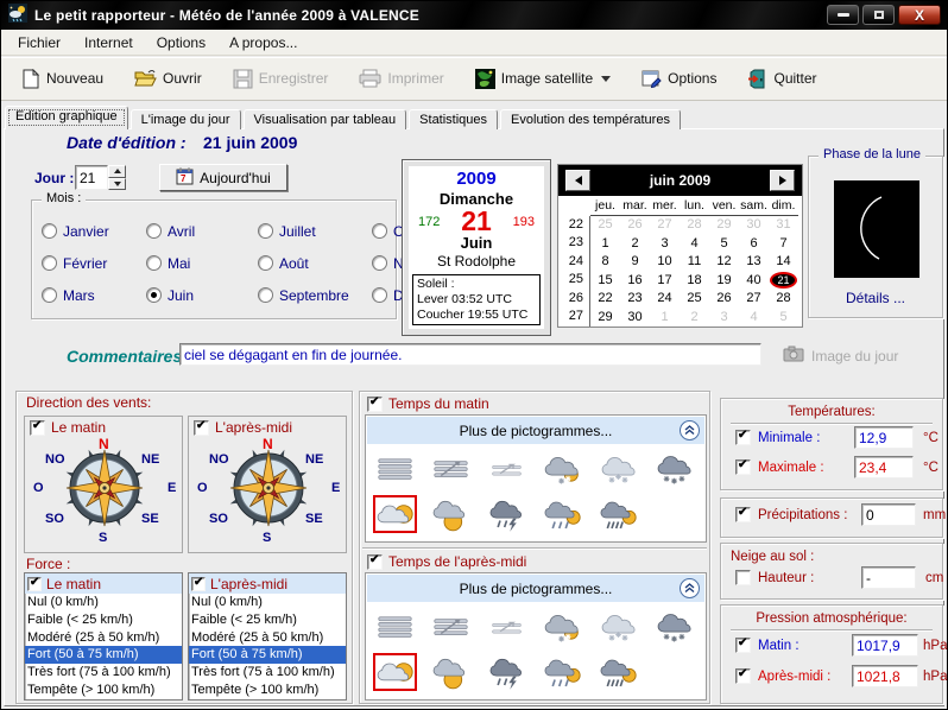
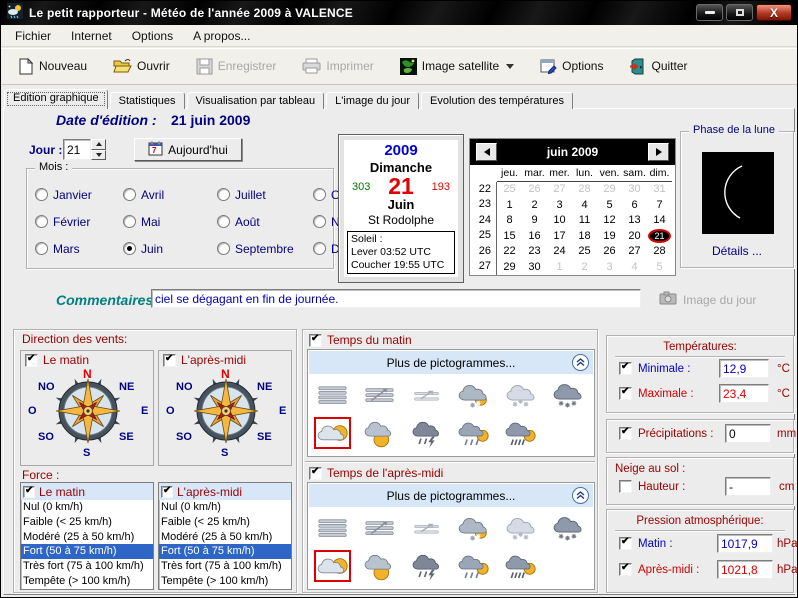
  Le petit rapporteur - Météo de l'année 2009 à VALENCE
  X
  Fichier
  Internet
  Options
  A propos...
  Nouveau
  Ouvrir
  Enregistrer
  Imprimer
  Image satellite
  Options
  Quitter
  Edition graphique
- L'image du jour
+ Statistiques
  Visualisation par tableau
- Statistiques
+ L'image du jour
  Evolution des températures
  Date d'édition :
  21 juin 2009
  Jour :
  21
  7
  Aujourd'hui
  Mois :
  Janvier
  Avril
  Juillet
  Février
  Mai
  Août
  Mars
  Juin
  Septembre
  2009
  Dimanche
- 172
+ 303
  21
  193
  Juin
  St Rodolphe
  Soleil :
  Lever 03:52 UTC
  Coucher 19:55 UTC
  juin 2009
  jeu.
  mar.
  mer.
  lun.
  ven.
  sam.
  dim.
  22
  25
  26
  27
  28
  29
  30
  31
  23
  1
  2
  3
  4
  5
  6
  7
  24
  8
  9
  10
  11
  12
  13
  14
  25
  15
  16
  17
  18
  19
- 40
+ 20
  21
  26
  22
  23
  24
  25
  26
  27
  28
  27
  29
  30
  1
  2
  3
  4
  5
  Phase de la lune
  Détails ...
  Commentaires
  ciel se dégagant en fin de journée.
  Image du jour
  Direction des vents:
  Le matin
  N
  NO
  NE
  O
  E
  SO
  SE
  S
  L'après-midi
  N
  NO
  NE
  O
  E
  SO
  SE
  S
  Force :
  Le matin
  Nul (0 km/h)
  Faible (< 25 km/h)
  Modéré (25 à 50 km/h)
  Fort (50 à 75 km/h)
  Très fort (75 à 100 km/h)
  Tempête (> 100 km/h)
  L'après-midi
  Nul (0 km/h)
  Faible (< 25 km/h)
  Modéré (25 à 50 km/h)
  Fort (50 à 75 km/h)
  Très fort (75 à 100 km/h)
  Tempête (> 100 km/h)
  Temps du matin
  Plus de pictogrammes...
  Temps de l'après-midi
  Plus de pictogrammes...
  Températures:
  Minimale :
  12,9
  °C
  Maximale :
  23,4
  °C
  Précipitations :
  0
  mm
  Neige au sol :
  Hauteur :
  -
  cm
  Pression atmosphérique:
  Matin :
  1017,9
  hPa
  Après-midi :
  1021,8
  hPa
